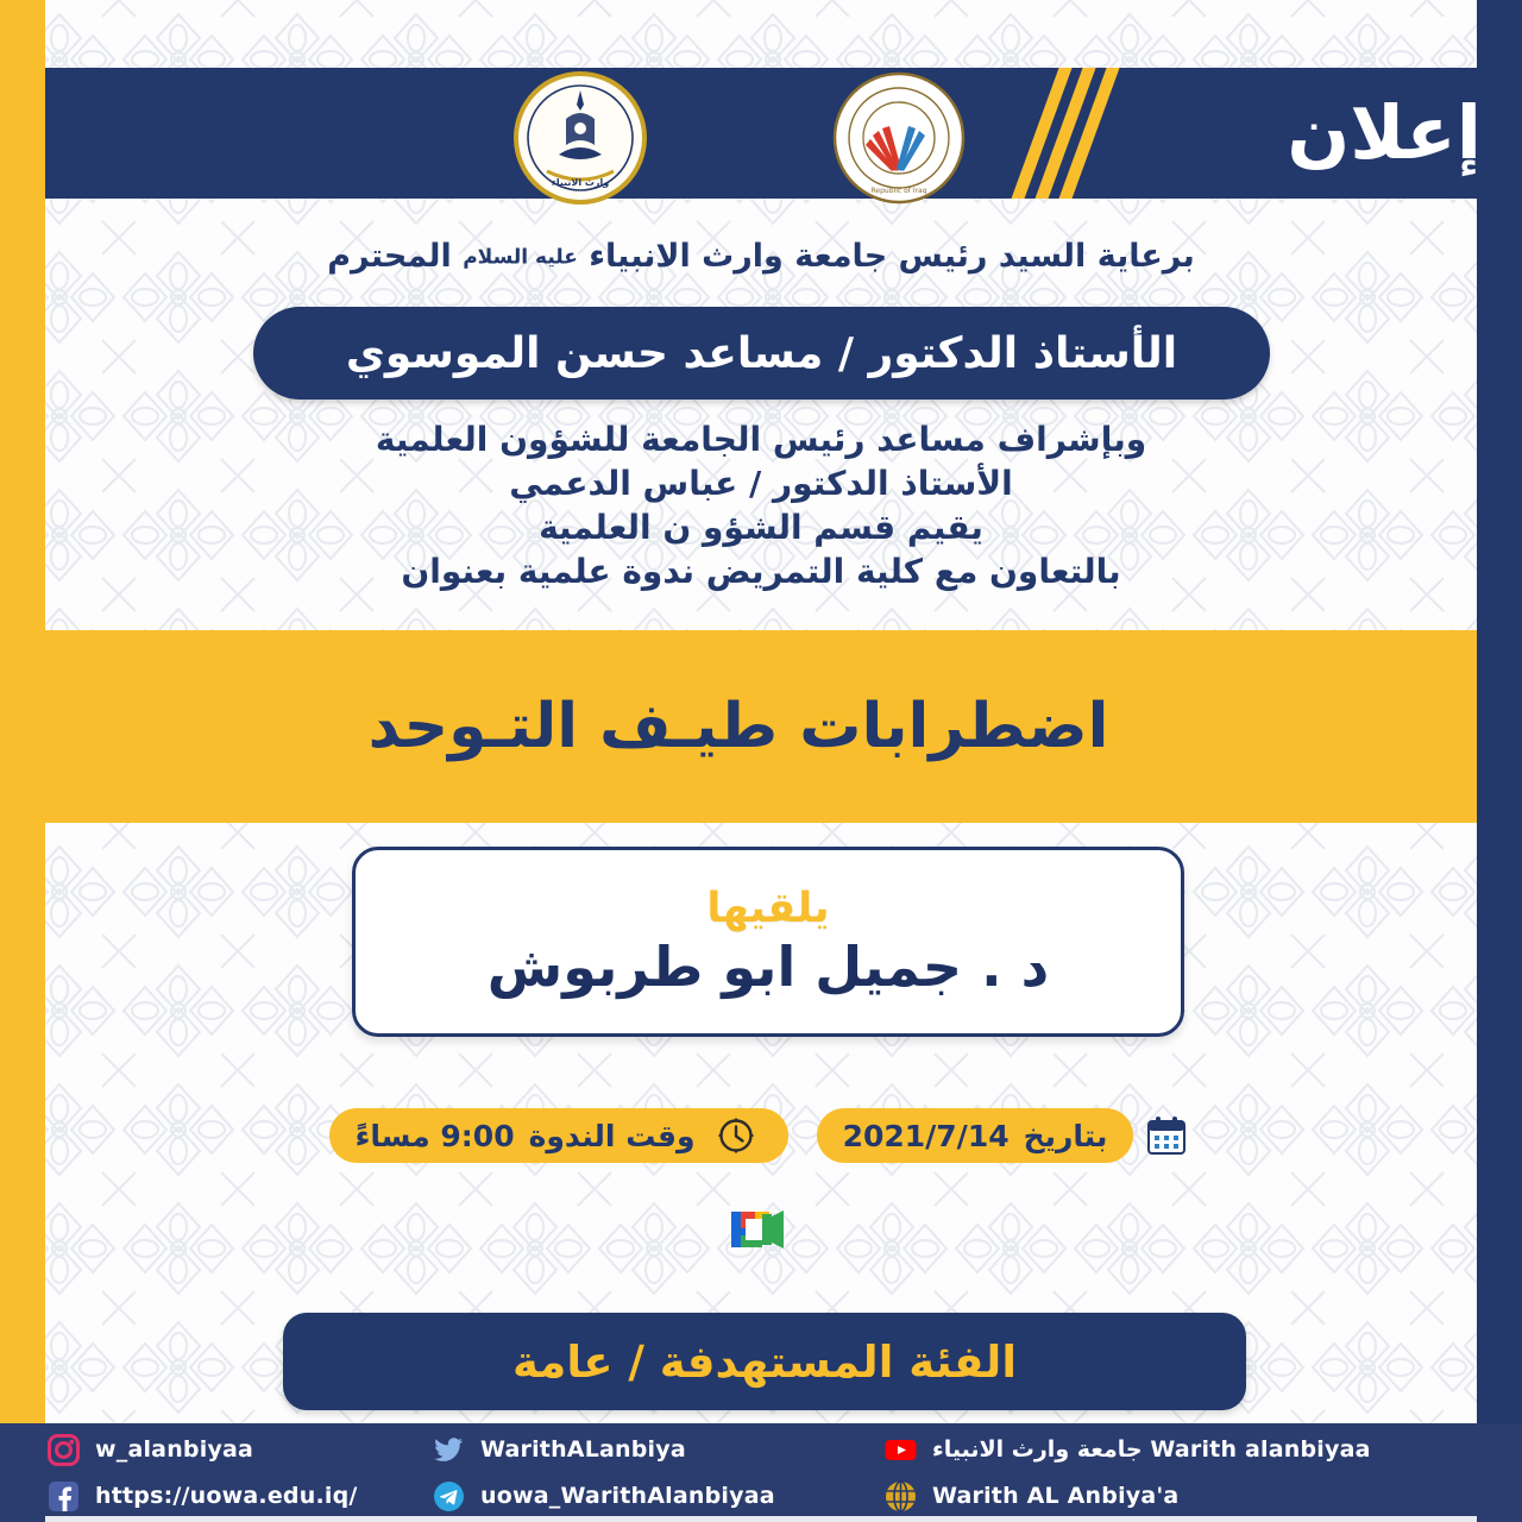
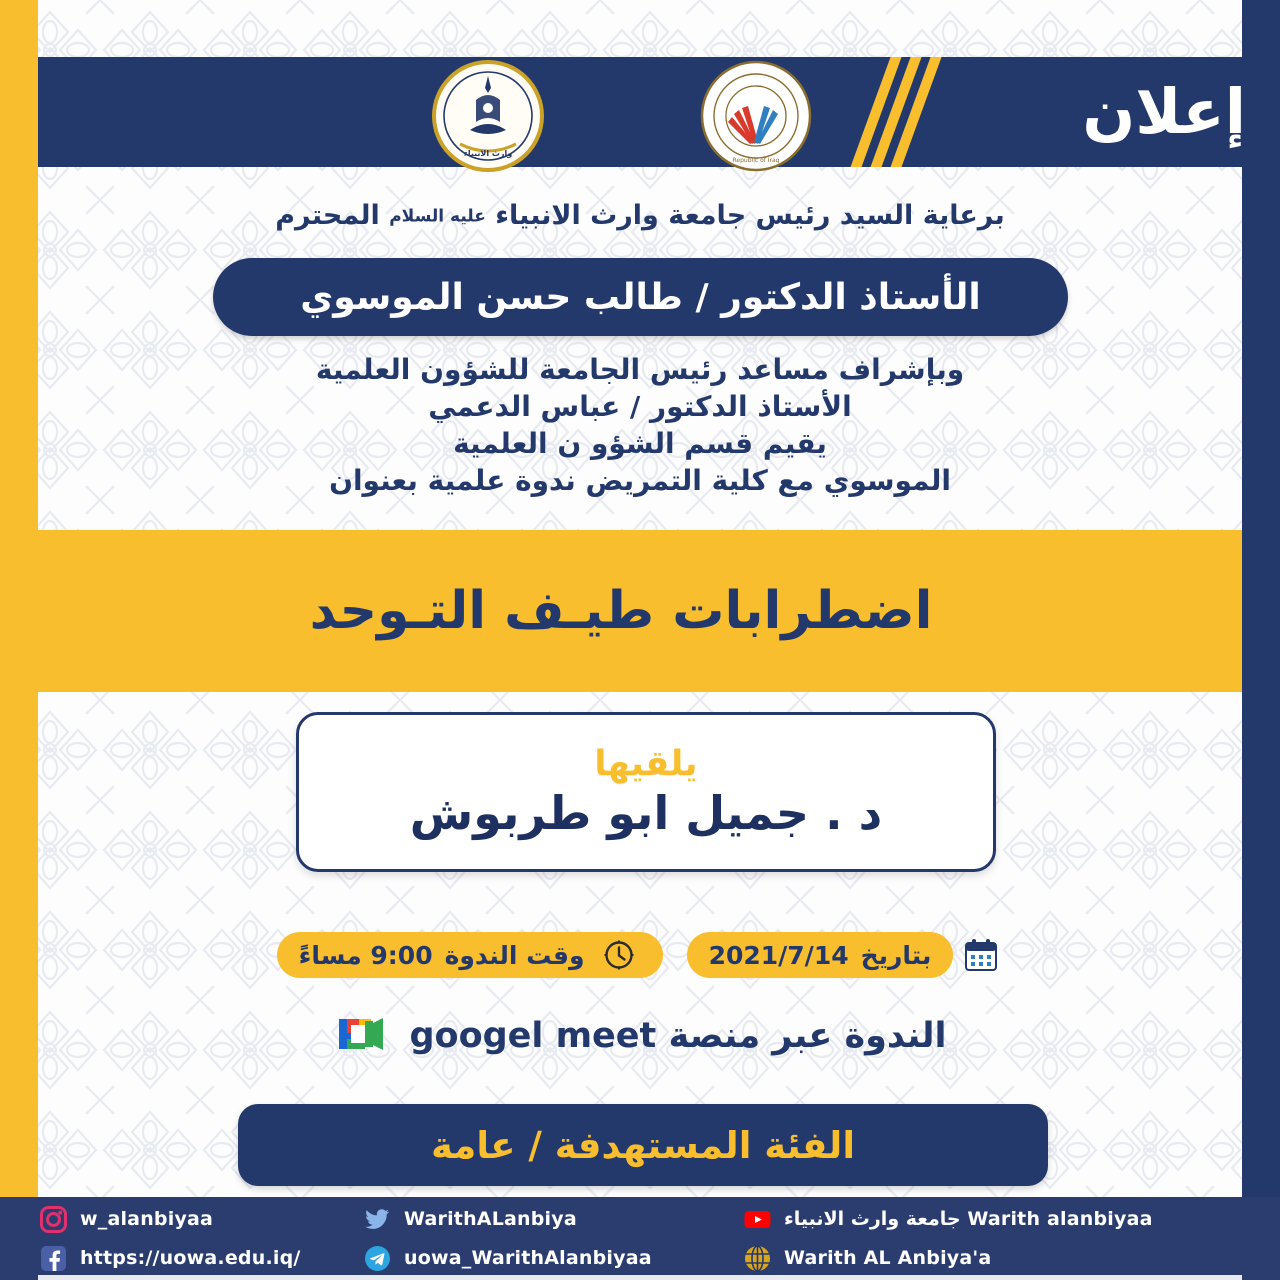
  إعلان
  وارث الانبياء
  برعاية السيد رئيس جامعة وارث الانبياء عليه السلام المحترم
- الأستاذ الدكتور / مساعد حسن الموسوي
+ الأستاذ الدكتور / طالب حسن الموسوي
  وبإشراف مساعد رئيس الجامعة للشؤون العلمية
  الأستاذ الدكتور / عباس الدعمي
  يقيم قسم الشؤو ن العلمية
- بالتعاون مع كلية التمريض ندوة علمية بعنوان
+ الموسوي مع كلية التمريض ندوة علمية بعنوان
  اضطرابات طيـف التـوحد
  يلقيها
  د . جميل ابو طربوش
  بتاريخ
  2021/7/14
  وقت الندوة
  9:00 مساءً
+ الندوة عبر منصة googel meet
  الفئة المستهدفة / عامة
  w_alanbiyaa
  https://uowa.edu.iq/
  WarithALanbiya
  uowa_WarithAlanbiyaa
  Warith alanbiyaa جامعة وارث الانبياء
  Warith AL Anbiya'a
